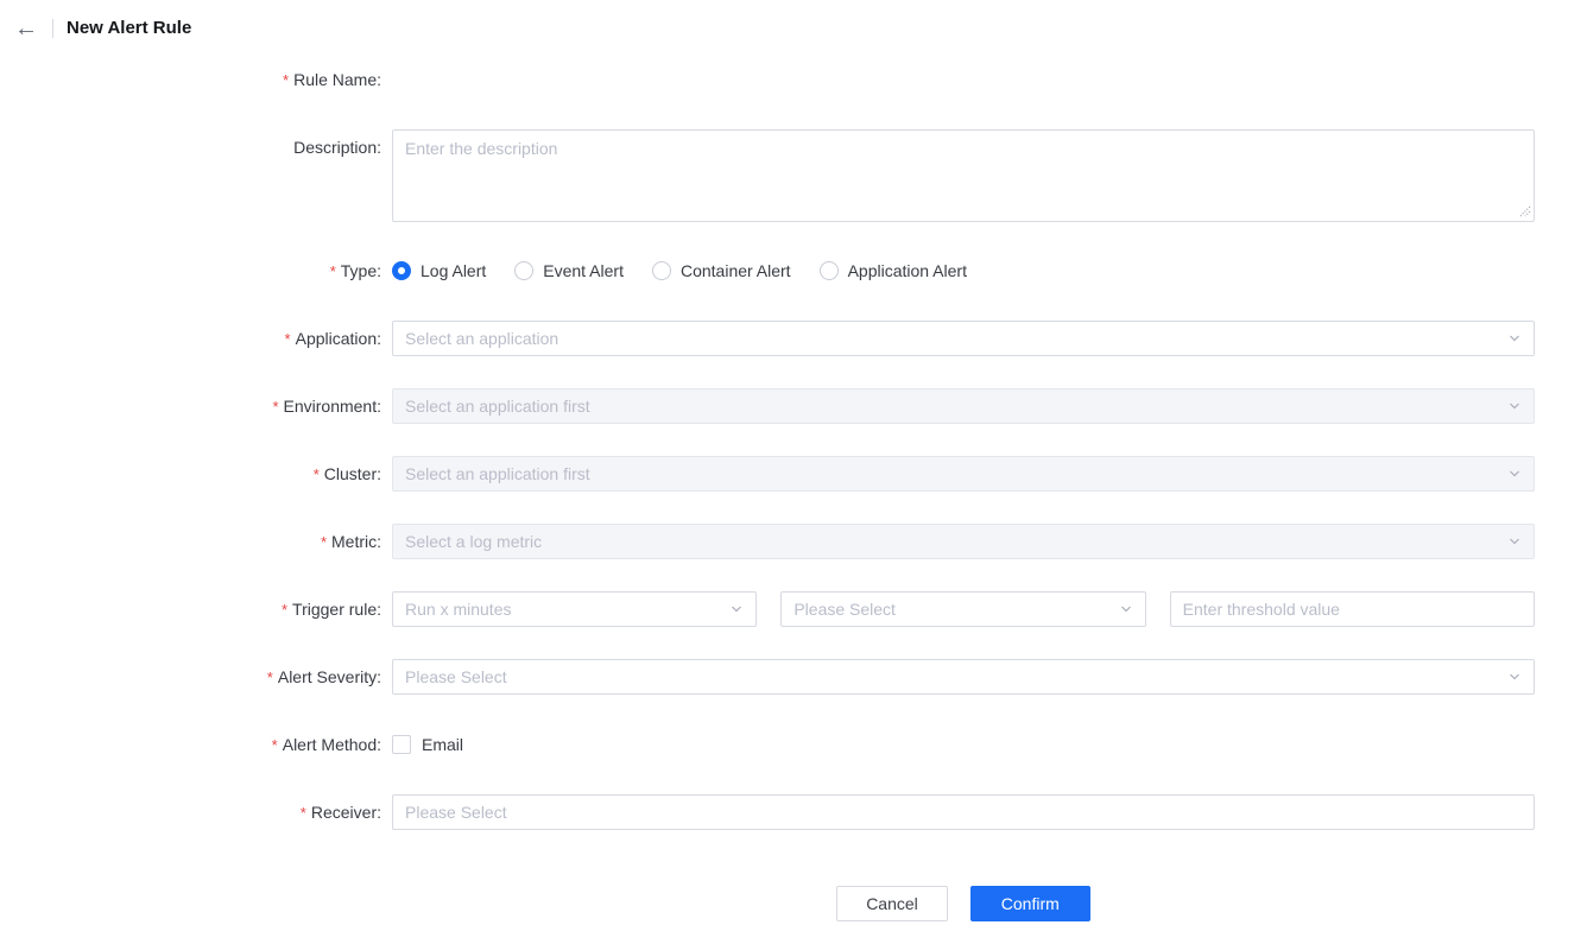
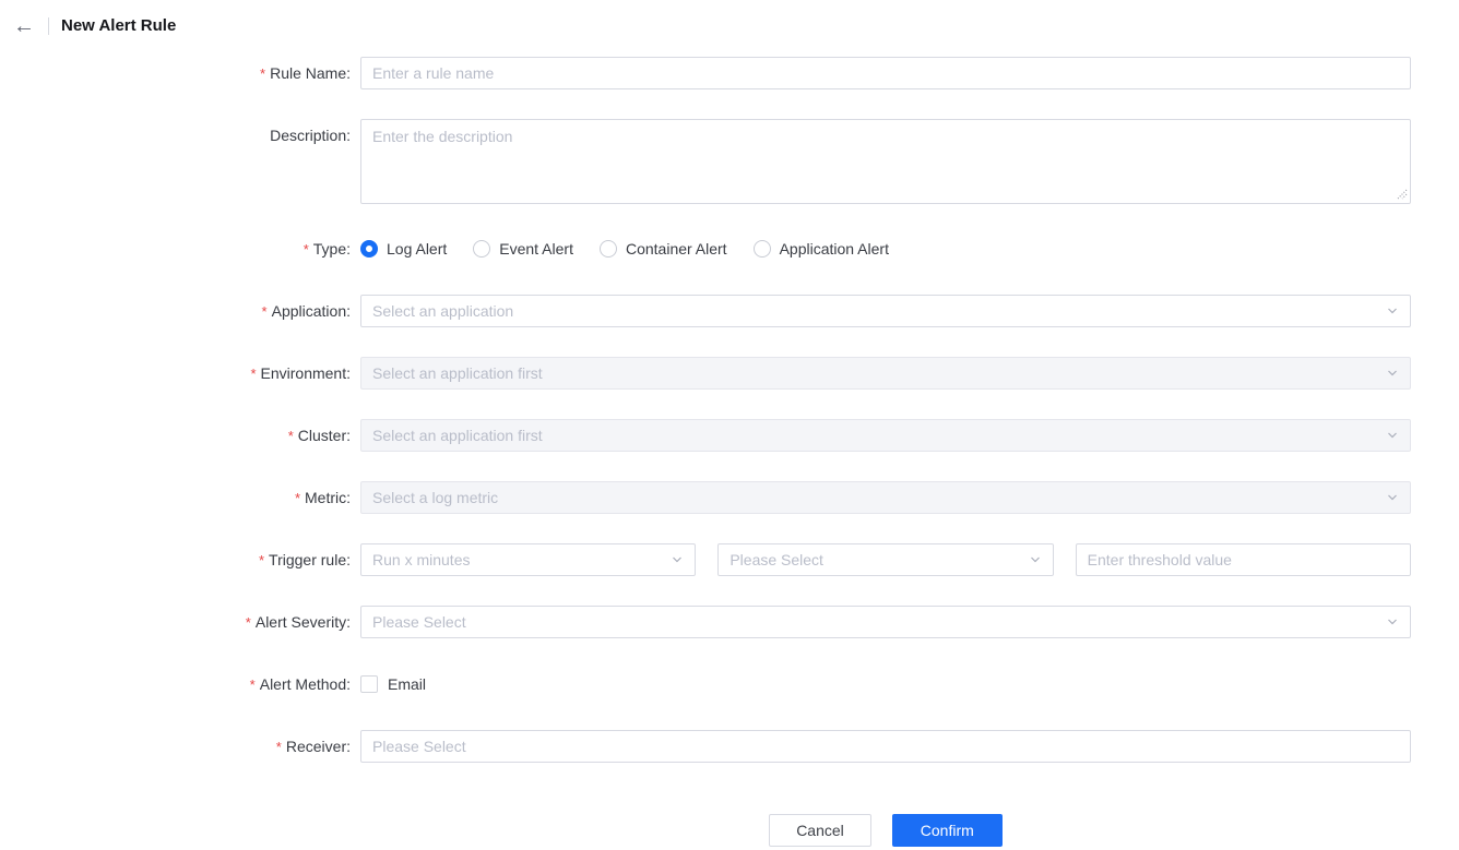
  ←
  New Alert Rule
  * Rule Name:
+ Enter a rule name
  Description:
  Enter the description
  * Type:
  Log Alert
  Event Alert
  Container Alert
  Application Alert
  * Application:
  Select an application
  * Environment:
  Select an application first
  * Cluster:
  Select an application first
  * Metric:
  Select a log metric
  * Trigger rule:
  Run x minutes
  Please Select
  Enter threshold value
  * Alert Severity:
  Please Select
  * Alert Method:
  Email
  * Receiver:
  Please Select
  Cancel
  Confirm
